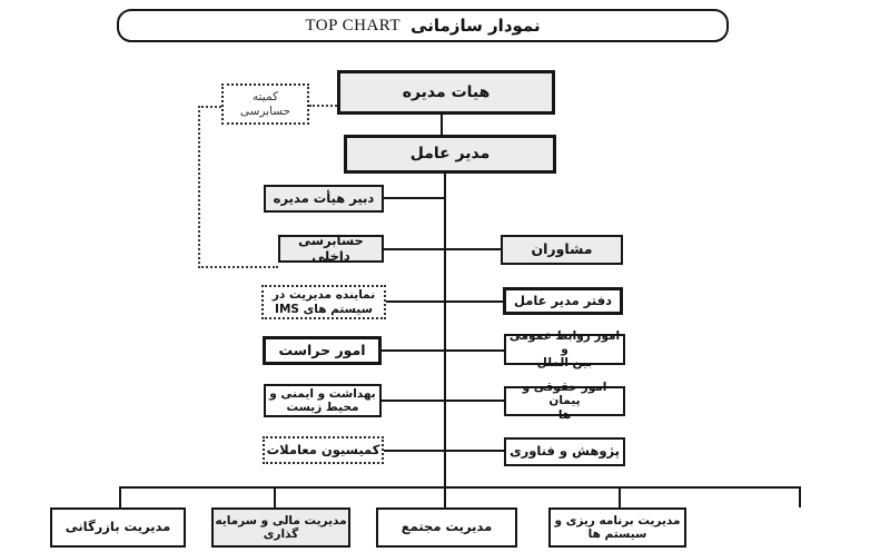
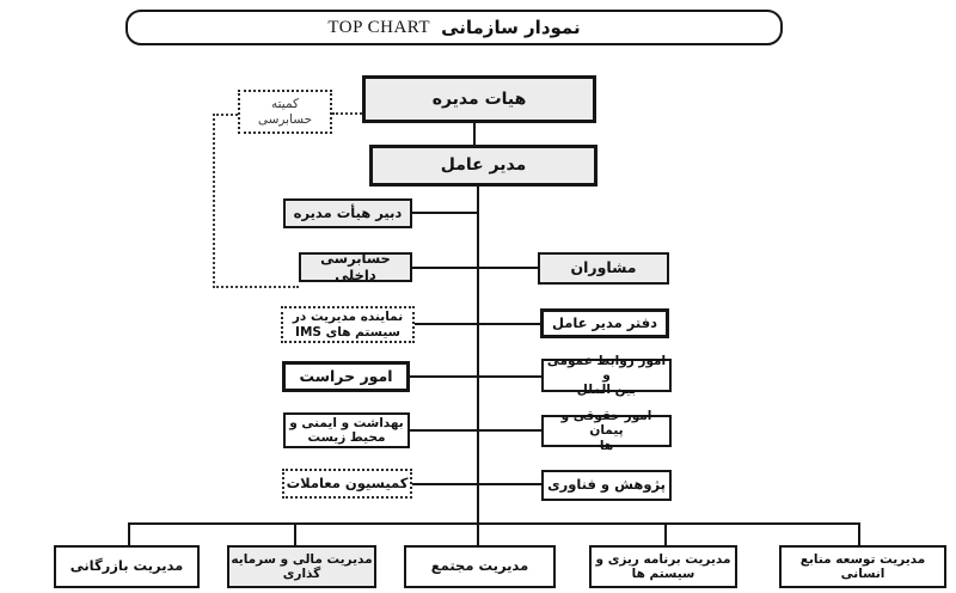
  نمودار سازمانی
  TOP CHART
  هیات مدیره
  کمیته
  حسابرسی
  مدیر عامل
  دبیر هیأت مدیره
  حسابرسی داخلی
  نماینده مدیریت در
  سیستم های IMS
  امور حراست
  بهداشت و ایمنی و
  محیط زیست
  کمیسیون معاملات
  مشاوران
  دفتر مدیر عامل
  امور روابط عمومی و
  بین الملل
  امور حقوقی و پیمان
  ها
  پژوهش و فناوری
  مدیریت بازرگانی
  مدیریت مالی و سرمایه
  گذاری
  مدیریت مجتمع
  مدیریت برنامه ریزی و
  سیستم ها
+ مدیریت توسعه منابع
+ انسانی
